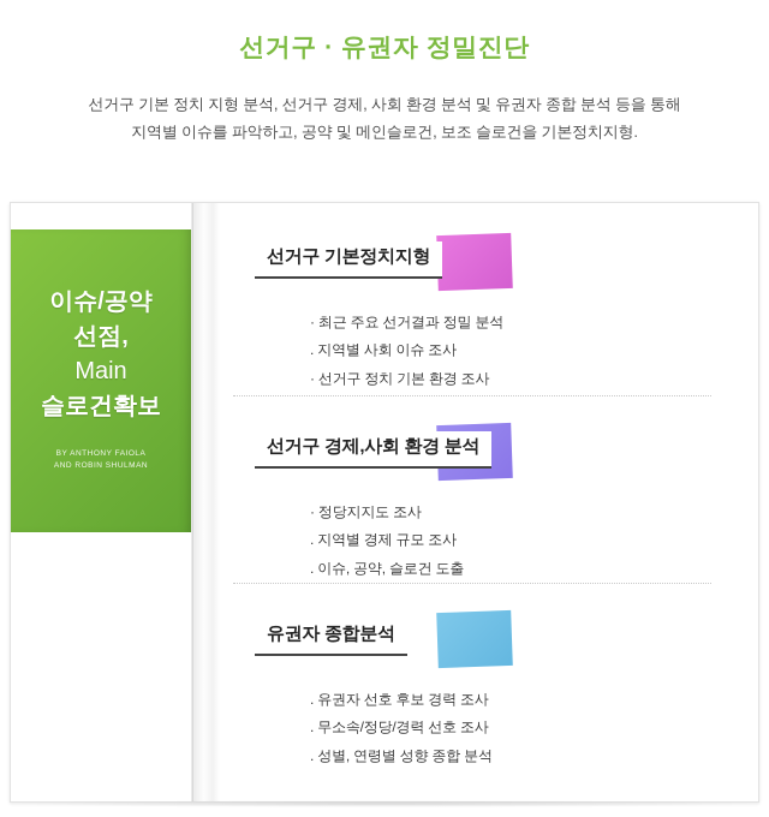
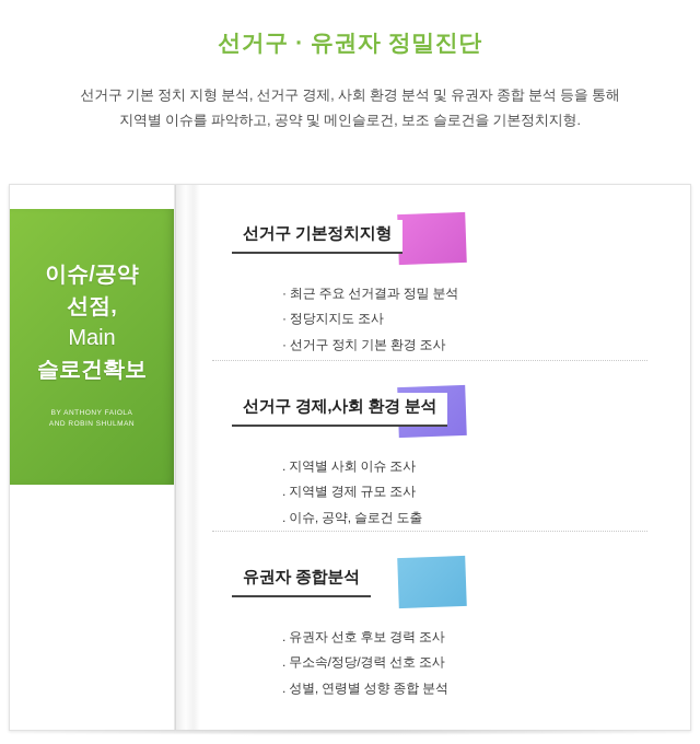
  선거구 · 유권자 정밀진단
  선거구 기본 정치 지형 분석, 선거구 경제, 사회 환경 분석 및 유권자 종합 분석 등을 통해
  지역별 이슈를 파악하고, 공약 및 메인슬로건, 보조 슬로건을 기본정치지형.
  이슈/공약
  선점,
  Main
  슬로건확보
  선거구 기본정치지형
  · 최근 주요 선거결과 정밀 분석
- . 지역별 사회 이슈 조사
+ · 정당지지도 조사
  · 선거구 정치 기본 환경 조사
  선거구 경제,사회 환경 분석
- · 정당지지도 조사
+ . 지역별 사회 이슈 조사
  . 지역별 경제 규모 조사
  . 이슈, 공약, 슬로건 도출
  유권자 종합분석
  . 유권자 선호 후보 경력 조사
  . 무소속/정당/경력 선호 조사
  . 성별, 연령별 성향 종합 분석
